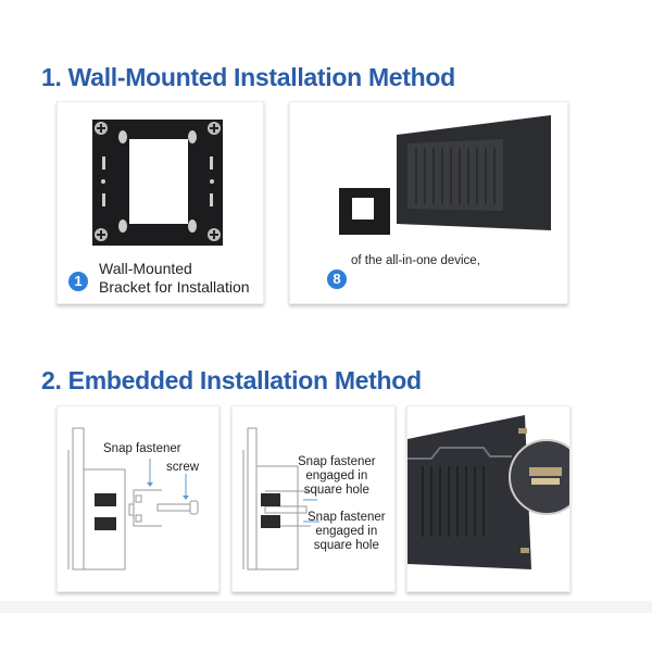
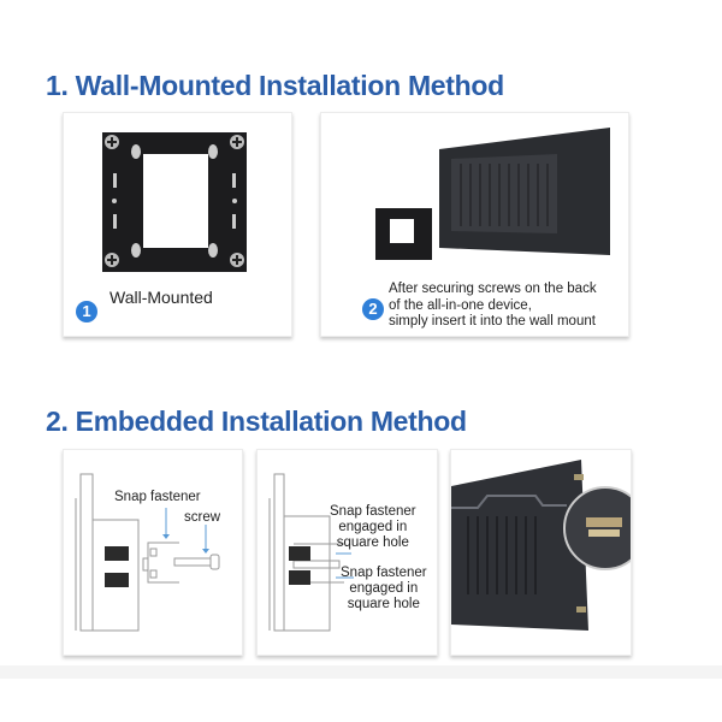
  1. Wall-Mounted Installation Method
  1
  Wall-Mounted
- Bracket for Installation
- 8
+ 2
+ After securing screws on the back
  of the all-in-one device,
+ simply insert it into the wall mount
  2. Embedded Installation Method
  Snap fastener
  screw
  Snap fastener
  engaged in
  square hole
  Snap fastener
  engaged in
  square hole
